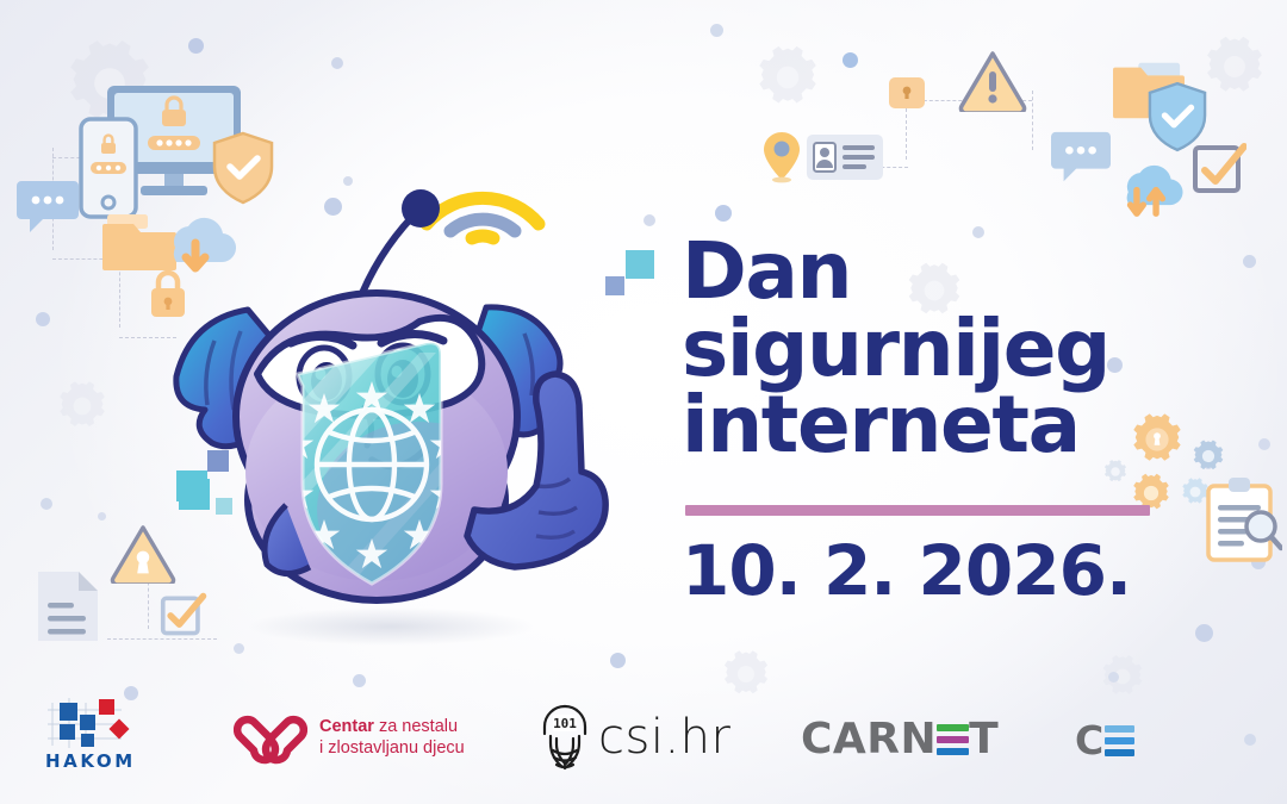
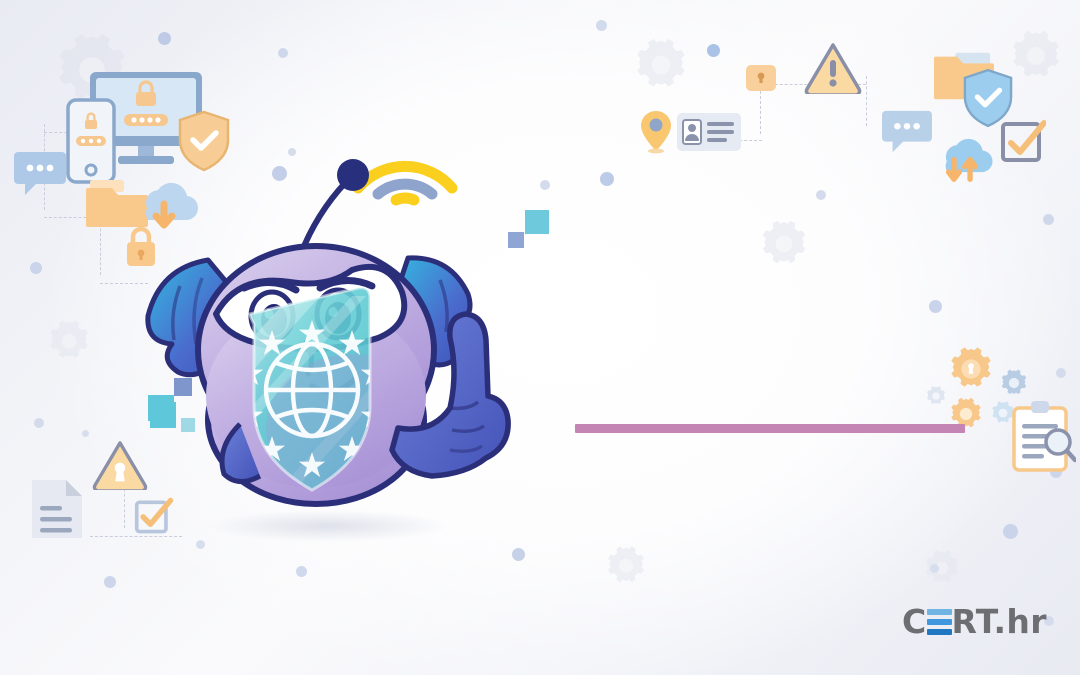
- Dan
- sigurnijeg
- interneta
- 10. 2. 2026.
- HAKOM
- Centar za nestalu
- i zlostavljanu djecu
- 101
- csi.hr
- CARN
- T
  C
+ RT.hr
